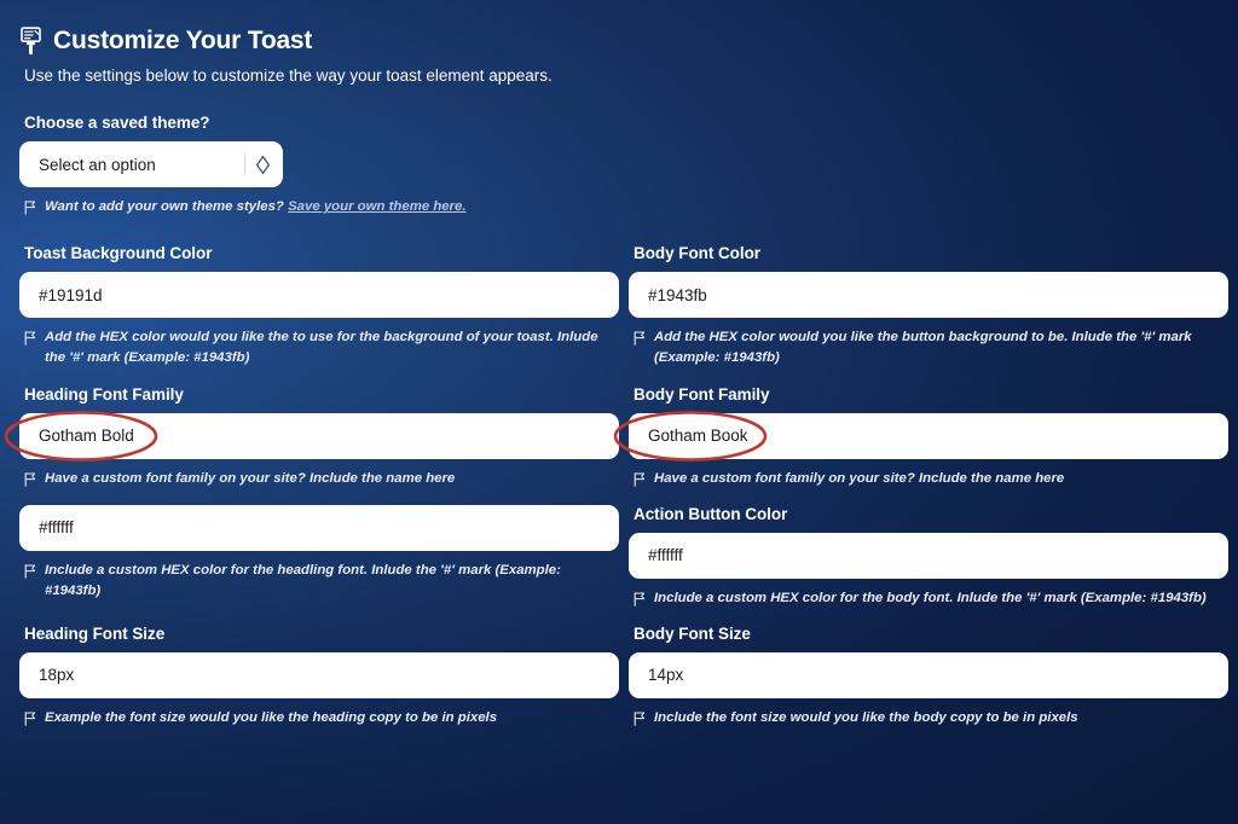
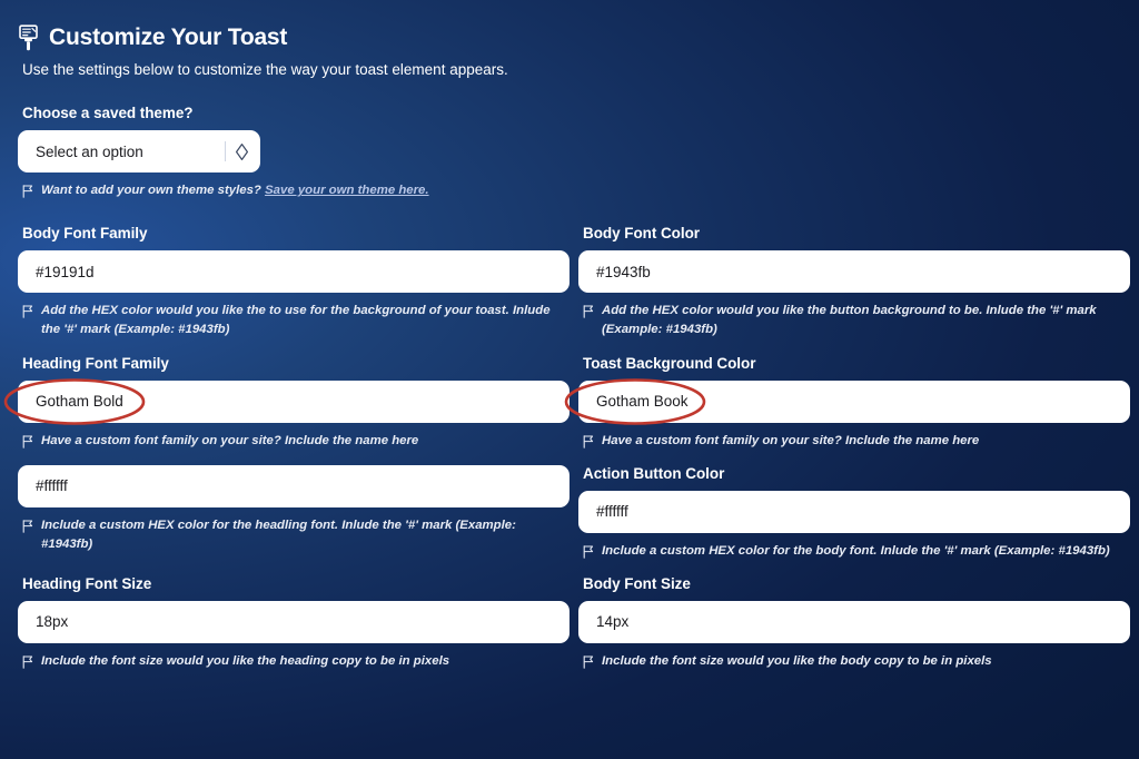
  Customize Your Toast
  Use the settings below to customize the way your toast element appears.
  Choose a saved theme?
  Select an option
  Want to add your own theme styles? Save your own theme here.
- Toast Background Color
+ Body Font Family
  #19191d
  Add the HEX color would you like the to use for the background of your toast. Inlude the '#' mark (Example: #1943fb)
  Body Font Color
  #1943fb
  Add the HEX color would you like the button background to be. Inlude the '#' mark (Example: #1943fb)
  Heading Font Family
  Gotham Bold
  Have a custom font family on your site? Include the name here
- Body Font Family
+ Toast Background Color
  Gotham Book
  Have a custom font family on your site? Include the name here
  #ffffff
  Include a custom HEX color for the headling font. Inlude the '#' mark (Example: #1943fb)
  Action Button Color
  #ffffff
  Include a custom HEX color for the body font. Inlude the '#' mark (Example: #1943fb)
  Heading Font Size
  18px
- Example the font size would you like the heading copy to be in pixels
+ Include the font size would you like the heading copy to be in pixels
  Body Font Size
  14px
  Include the font size would you like the body copy to be in pixels
